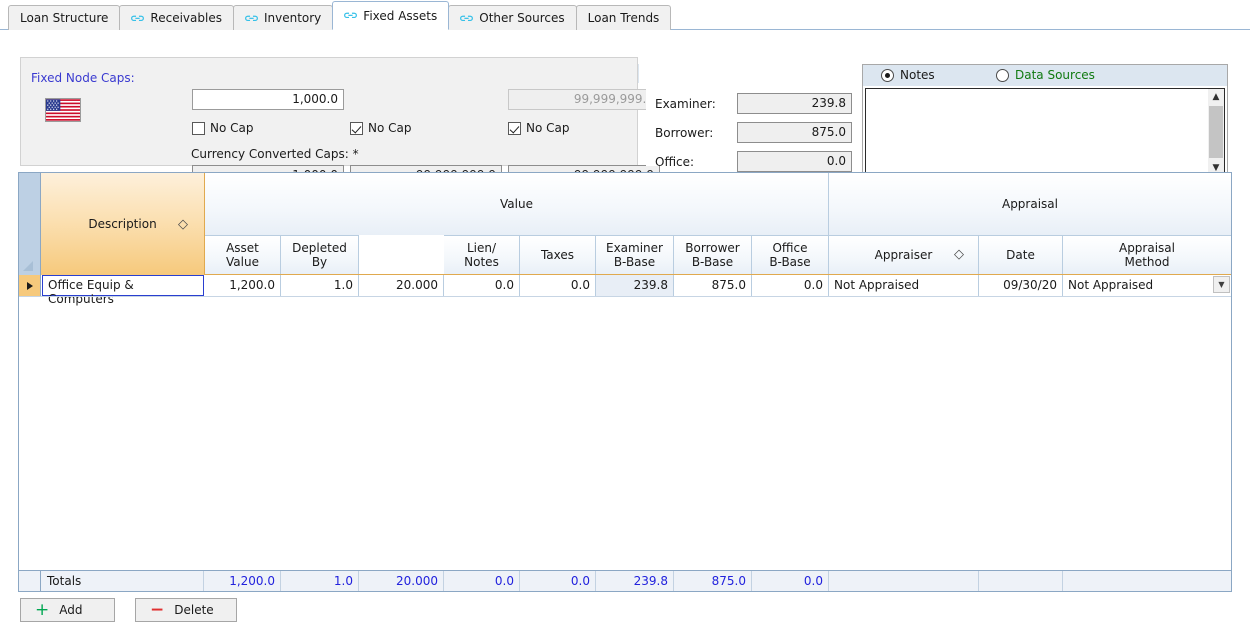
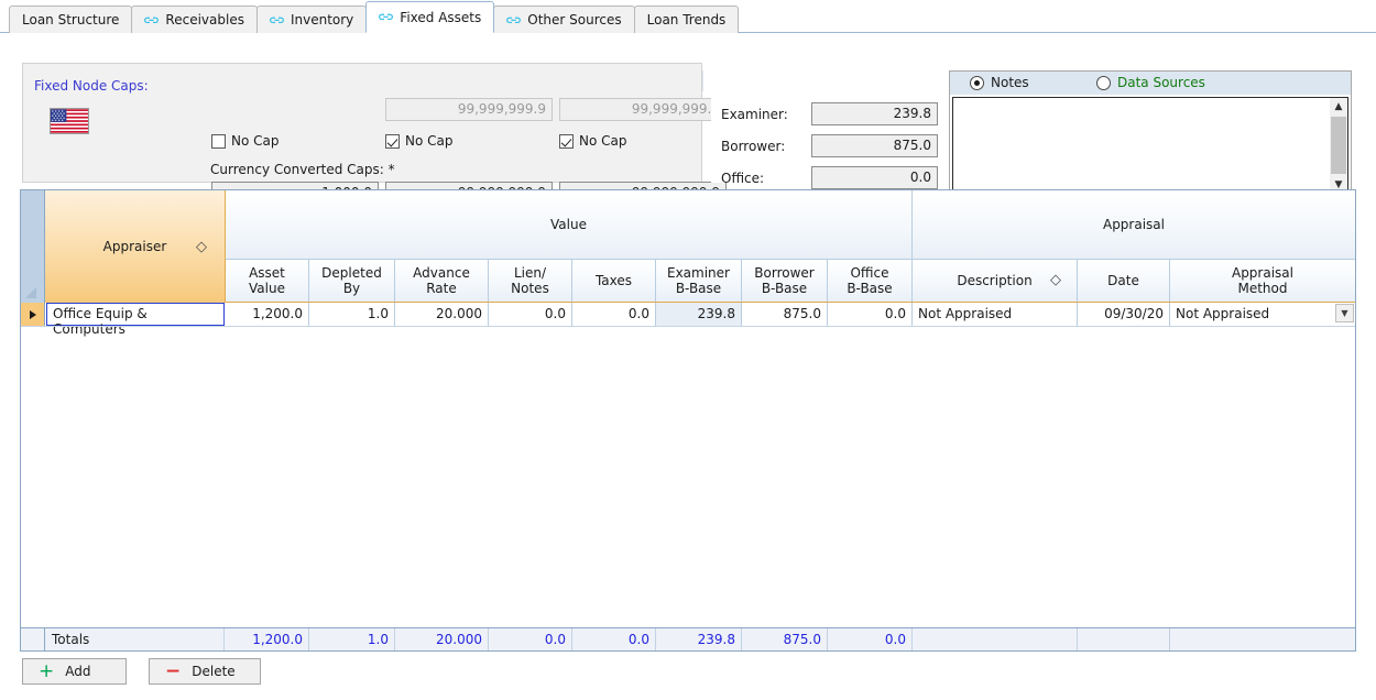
  Loan Structure
  Receivables
  Inventory
  Fixed Assets
  Other Sources
  Loan Trends
  Fixed Node Caps:
- 1,000.0
  No Cap
+ 99,999,999.9
  No Cap
  99,999,999.
  No Cap
  Currency Converted Caps: *
  Examiner:
  239.8
  Borrower:
  875.0
  Office:
  0.0
  Notes
  Data Sources
  ▲
  ▼
- Description
+ Appraiser
  ◇
  Value
  Appraisal
  Asset
  Value
  Depleted
  By
+ Advance
+ Rate
  Lien/
  Notes
  Taxes
  Examiner
  B-Base
  Borrower
  B-Base
  Office
  B-Base
- Appraiser
+ Description
  ◇
  Date
  Appraisal
  Method
  Office Equip & Computers
  1,200.0
  1.0
  20.000
  0.0
  0.0
  239.8
  875.0
  0.0
  Not Appraised
  09/30/20
  Not Appraised
  ▼
  Totals
  1,200.0
  1.0
  20.000
  0.0
  0.0
  239.8
  875.0
  0.0
  +
  Add
  −
  Delete
